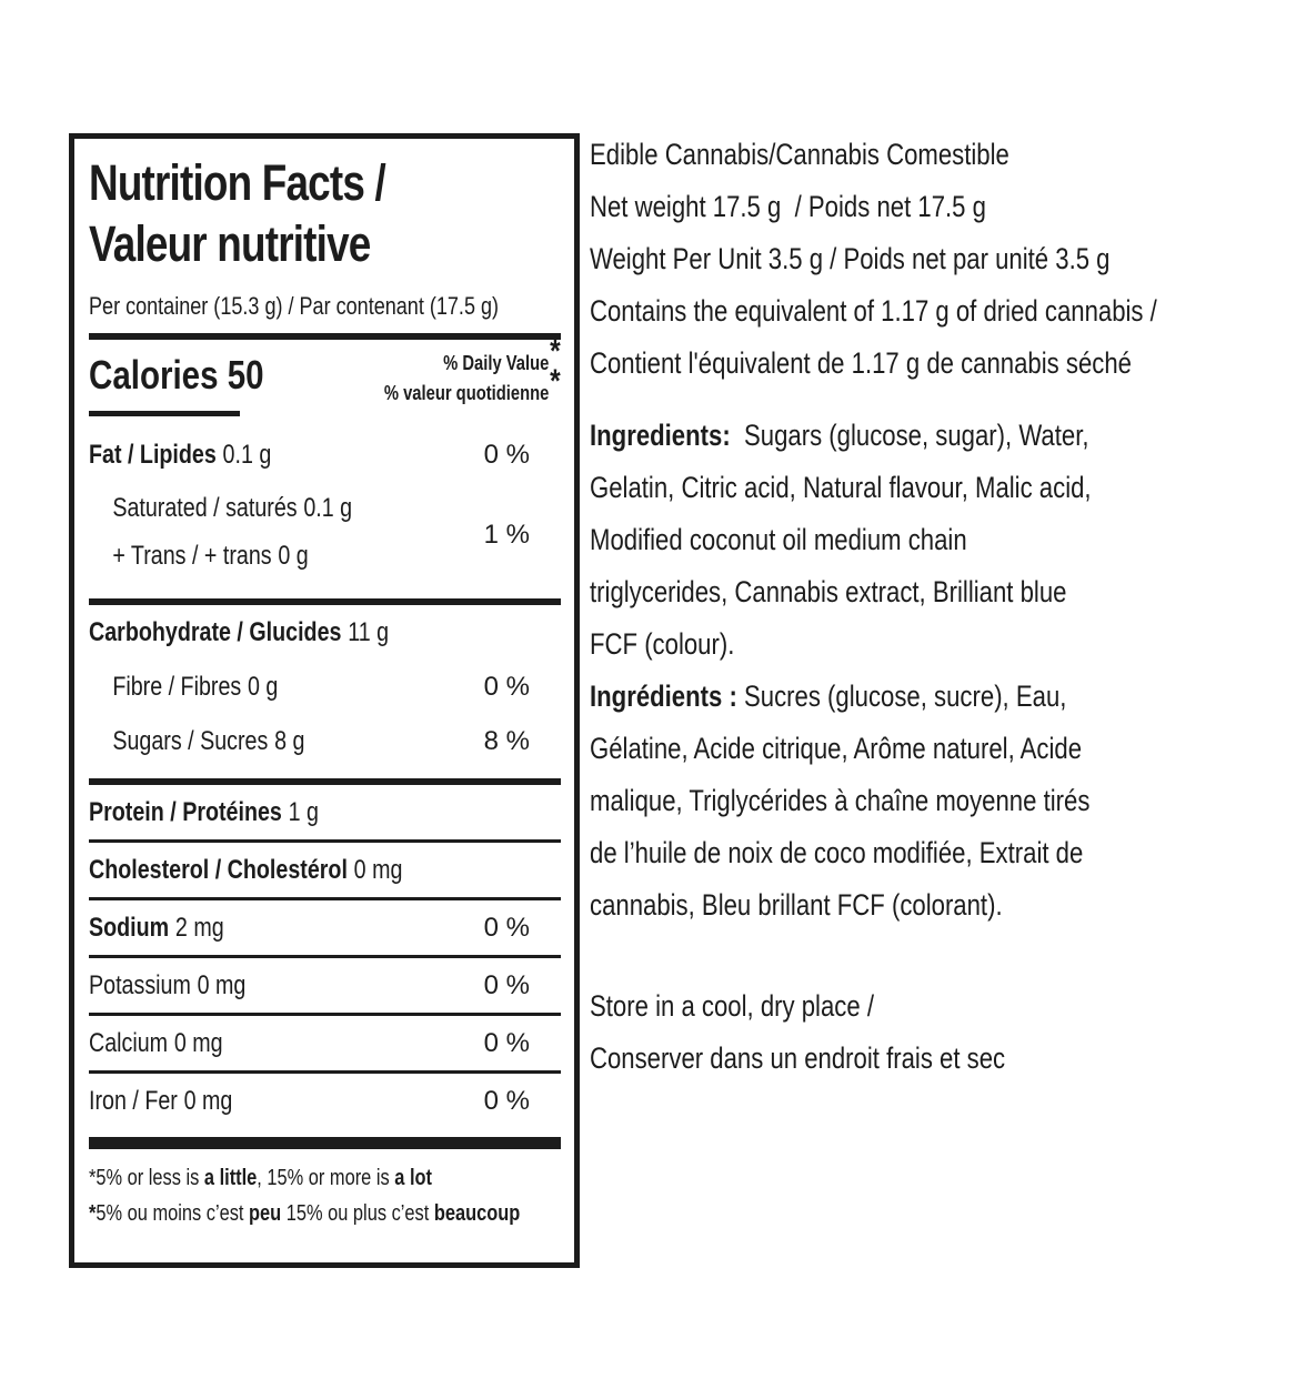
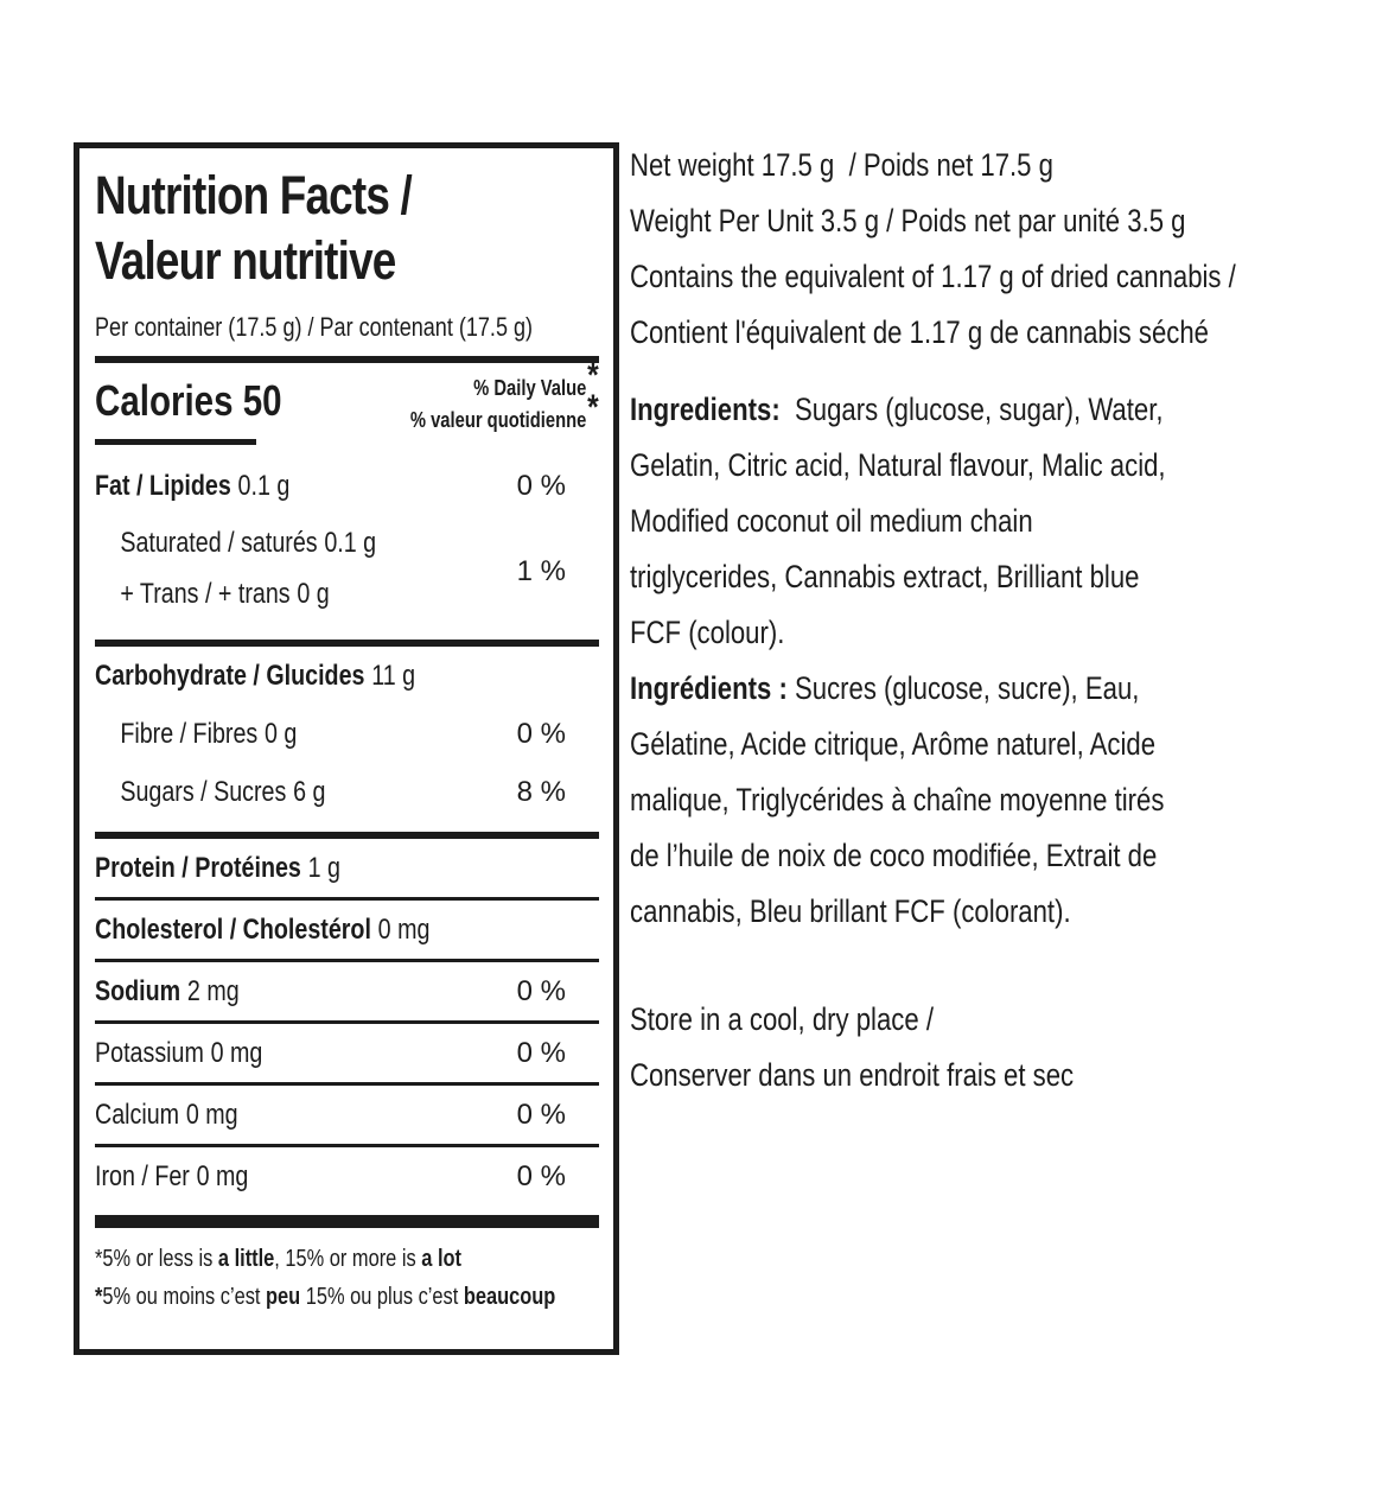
  Nutrition Facts /
  Valeur nutritive
- Per container (15.3 g) / Par contenant (17.5 g)
+ Per container (17.5 g) / Par contenant (17.5 g)
  Calories 50
  % Daily Value*
  % valeur quotidienne*
  Fat / Lipides 0.1 g
  0 %
  Saturated / saturés 0.1 g
  + Trans / + trans 0 g
  1 %
  Carbohydrate / Glucides 11 g
  Fibre / Fibres 0 g
  0 %
- Sugars / Sucres 8 g
+ Sugars / Sucres 6 g
  8 %
  Protein / Protéines 1 g
  Cholesterol / Cholestérol 0 mg
  Sodium 2 mg
  0 %
  Potassium 0 mg
  0 %
  Calcium 0 mg
  0 %
  Iron / Fer 0 mg
  0 %
  *5% or less is a little, 15% or more is a lot
  *5% ou moins c’est peu 15% ou plus c’est beaucoup
- Edible Cannabis/Cannabis Comestible
  Net weight 17.5 g / Poids net 17.5 g
  Weight Per Unit 3.5 g / Poids net par unité 3.5 g
  Contains the equivalent of 1.17 g of dried cannabis /
  Contient l'équivalent de 1.17 g de cannabis séché
  Ingredients: Sugars (glucose, sugar), Water,
  Gelatin, Citric acid, Natural flavour, Malic acid,
  Modified coconut oil medium chain
  triglycerides, Cannabis extract, Brilliant blue
  FCF (colour).
  Ingrédients : Sucres (glucose, sucre), Eau,
  Gélatine, Acide citrique, Arôme naturel, Acide
  malique, Triglycérides à chaîne moyenne tirés
  de l’huile de noix de coco modifiée, Extrait de
  cannabis, Bleu brillant FCF (colorant).
  Store in a cool, dry place /
  Conserver dans un endroit frais et sec
